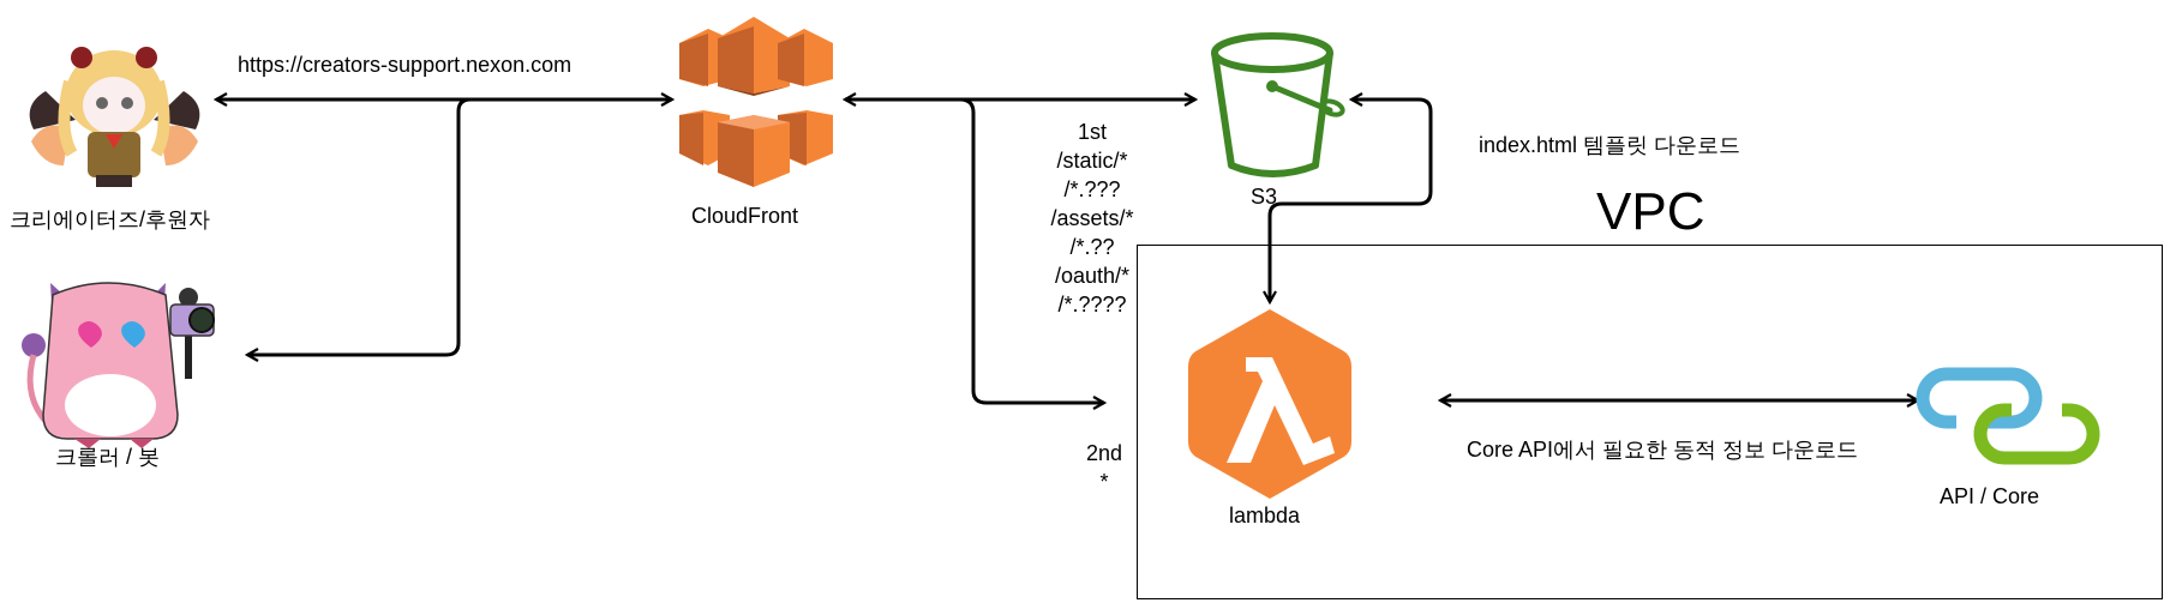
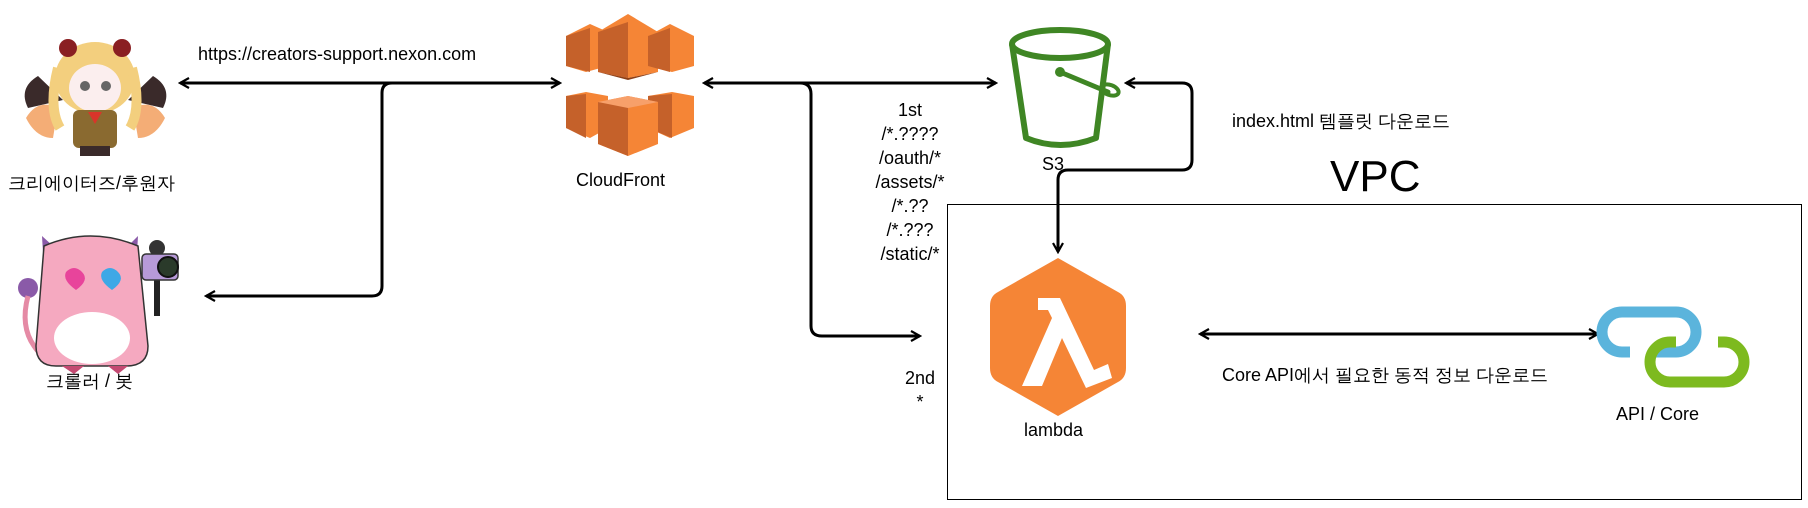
  VPC
  크리에이터즈/후원자
  크롤러 / 봇
  CloudFront
  S3
  lambda
  API / Core
  https://creators-support.nexon.com
  1st
- /static/*
+ /*.????
- /*.???
+ /oauth/*
  /assets/*
  /*.??
- /oauth/*
+ /*.???
- /*.????
+ /static/*
  2nd
  *
  index.html 템플릿 다운로드
  Core API에서 필요한 동적 정보 다운로드
